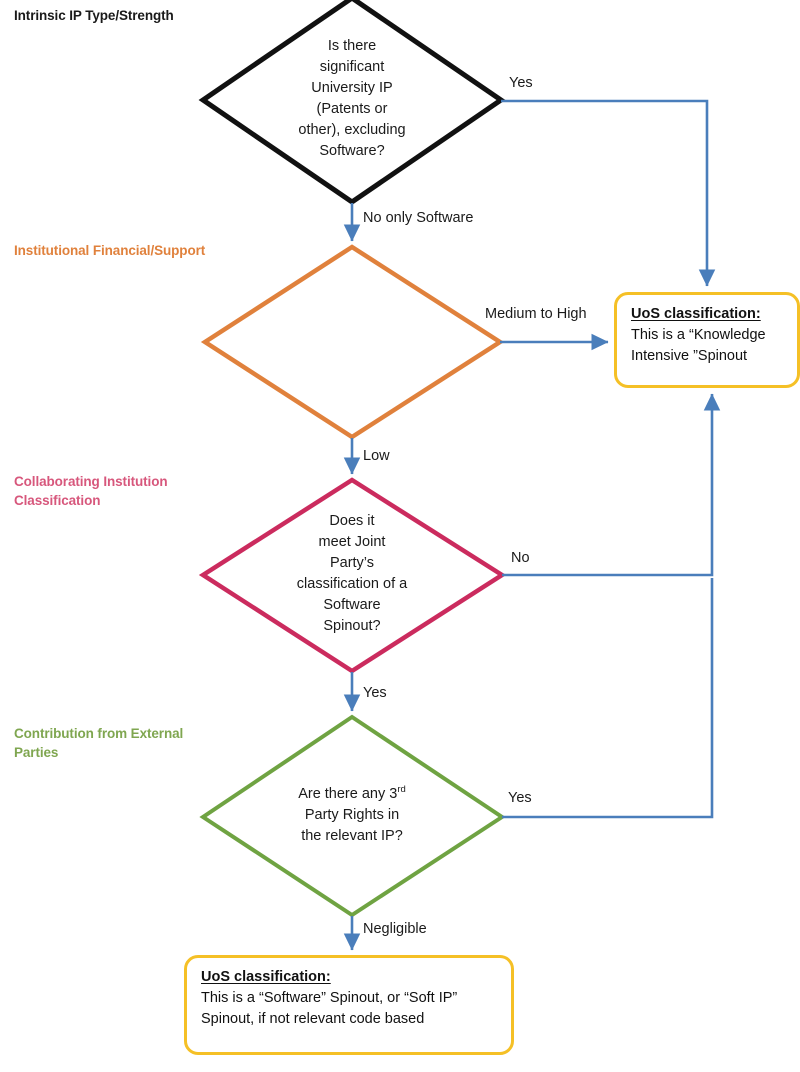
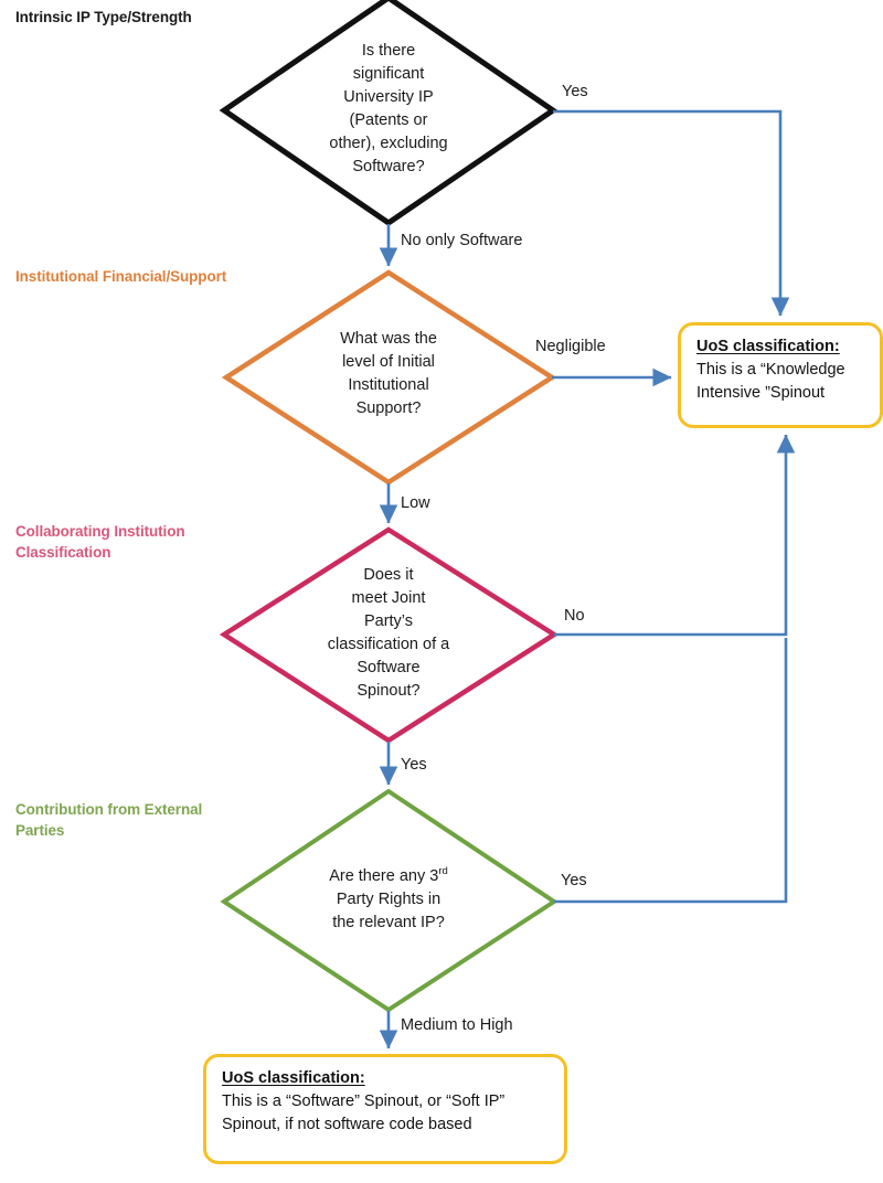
  Intrinsic IP Type/Strength
  Institutional Financial/Support
  Collaborating Institution
  Classification
  Contribution from External
  Parties
  Is there
  significant
  University IP
  (Patents or
  other), excluding
  Software?
+ What was the
+ level of Initial
+ Institutional
+ Support?
  Does it
  meet Joint
  Party’s
  classification of a
  Software
  Spinout?
  Are there any 3rd
  Party Rights in
  the relevant IP?
  Yes
  No only Software
- Medium to High
+ Negligible
  Low
  No
  Yes
  Yes
- Negligible
+ Medium to High
  UoS classification:
  This is a “Knowledge Intensive ”Spinout
  UoS classification:
- This is a “Software” Spinout, or “Soft IP” Spinout, if not relevant code based
+ This is a “Software” Spinout, or “Soft IP” Spinout, if not software code based
